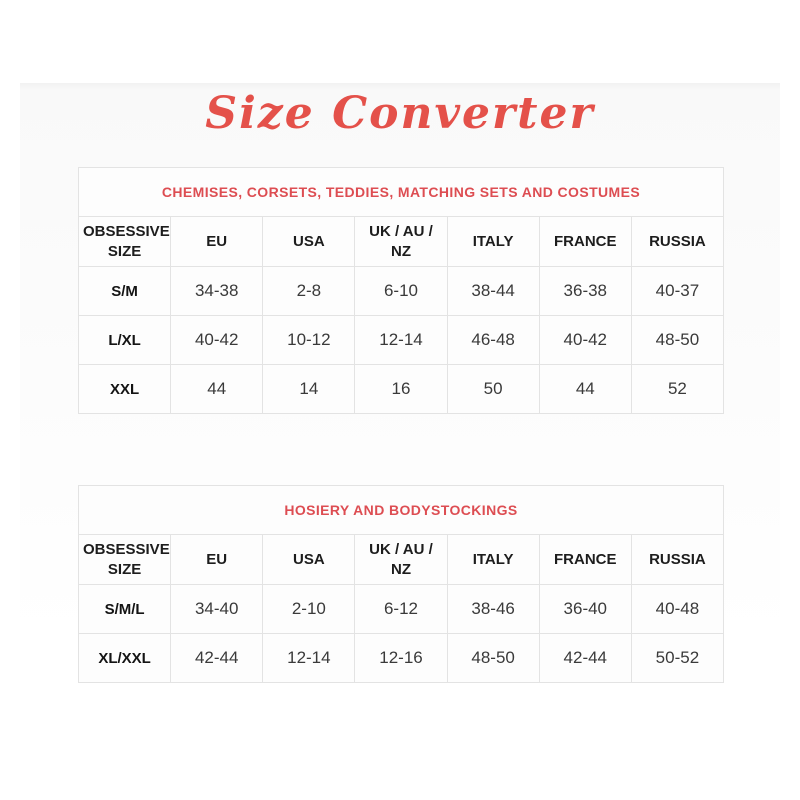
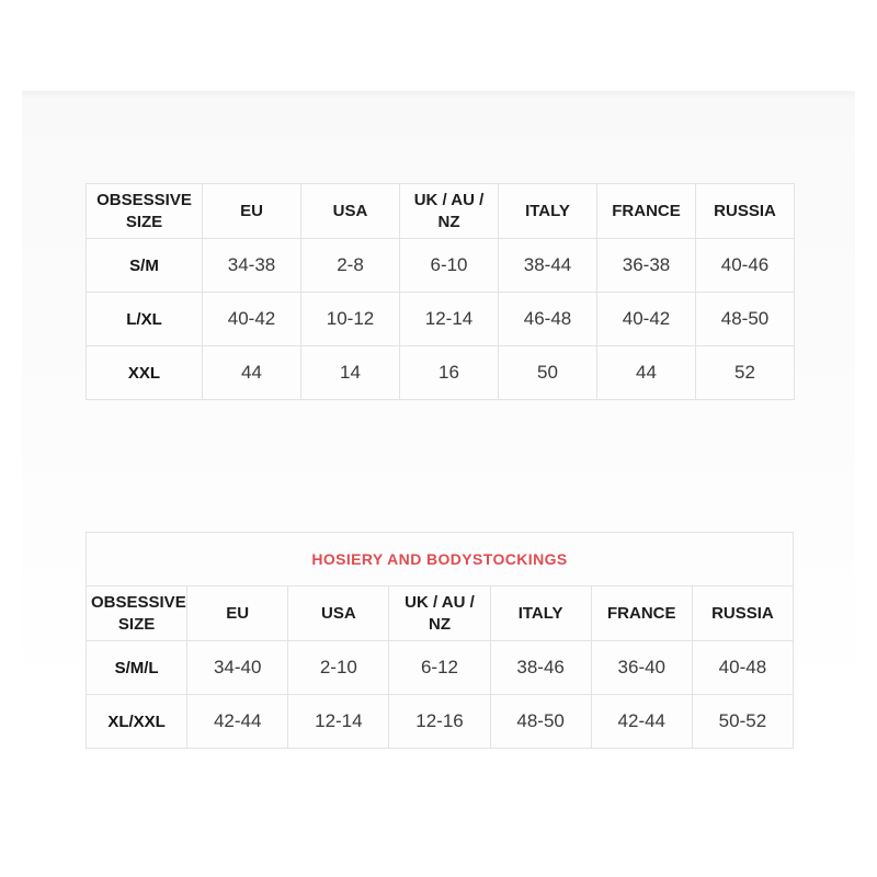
- Size Converter
- CHEMISES, CORSETS, TEDDIES, MATCHING SETS AND COSTUMES
  OBSESSIVE SIZE	EU	USA	UK / AU / NZ	ITALY	FRANCE	RUSSIA
- S/M	34-38	2-8	6-10	38-44	36-38	40-37
+ S/M	34-38	2-8	6-10	38-44	36-38	40-46
  L/XL	40-42	10-12	12-14	46-48	40-42	48-50
  XXL	44	14	16	50	44	52
  HOSIERY AND BODYSTOCKINGS
  OBSESSIVE SIZE	EU	USA	UK / AU / NZ	ITALY	FRANCE	RUSSIA
  S/M/L	34-40	2-10	6-12	38-46	36-40	40-48
  XL/XXL	42-44	12-14	12-16	48-50	42-44	50-52
